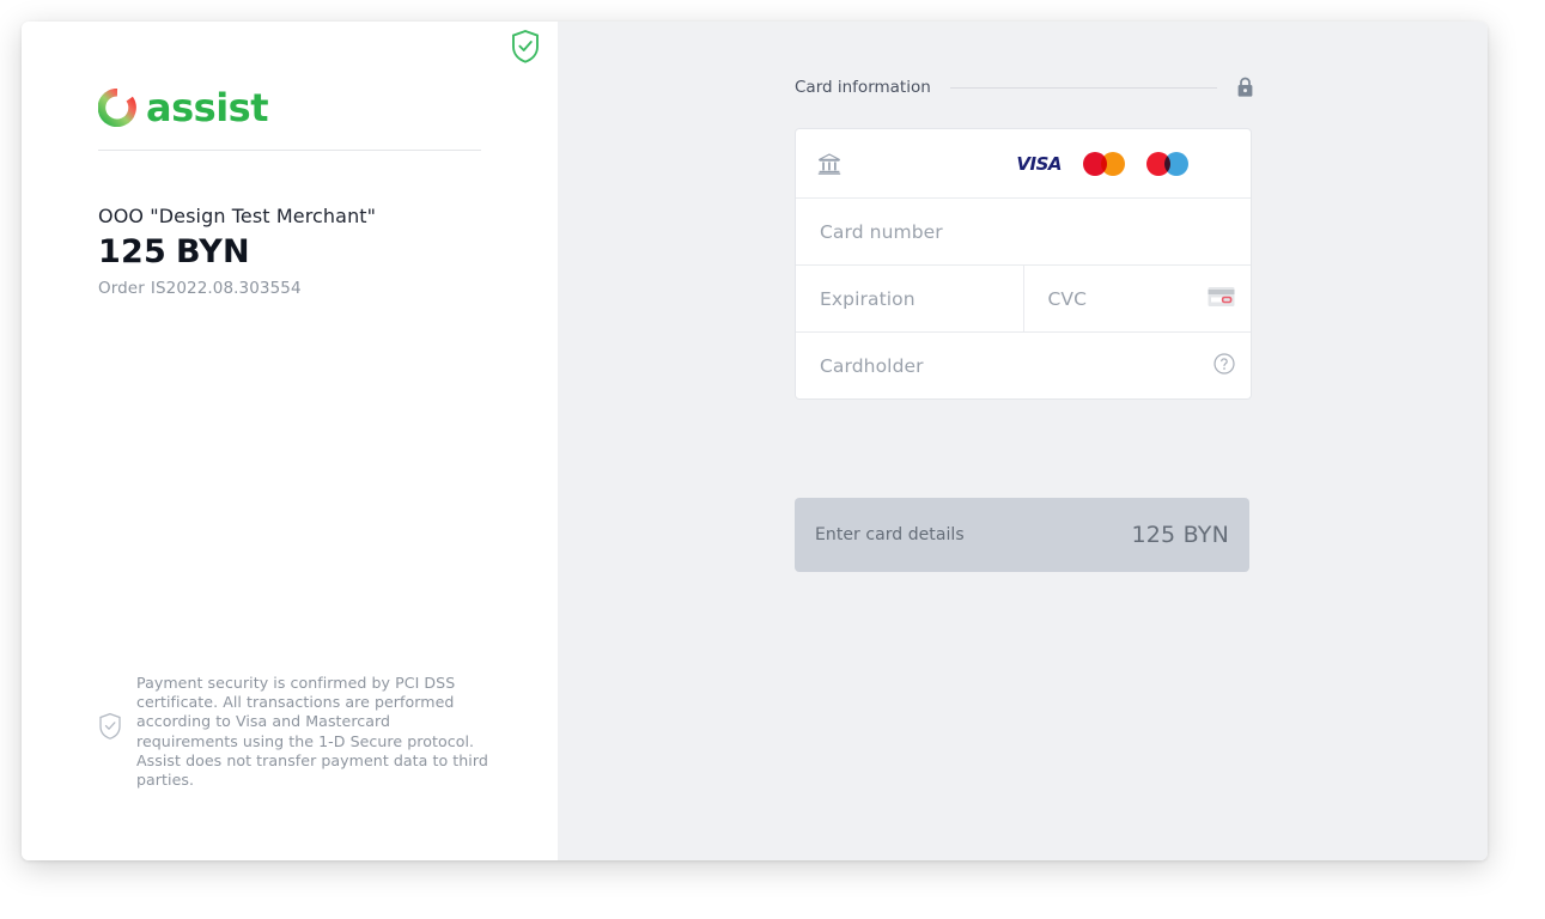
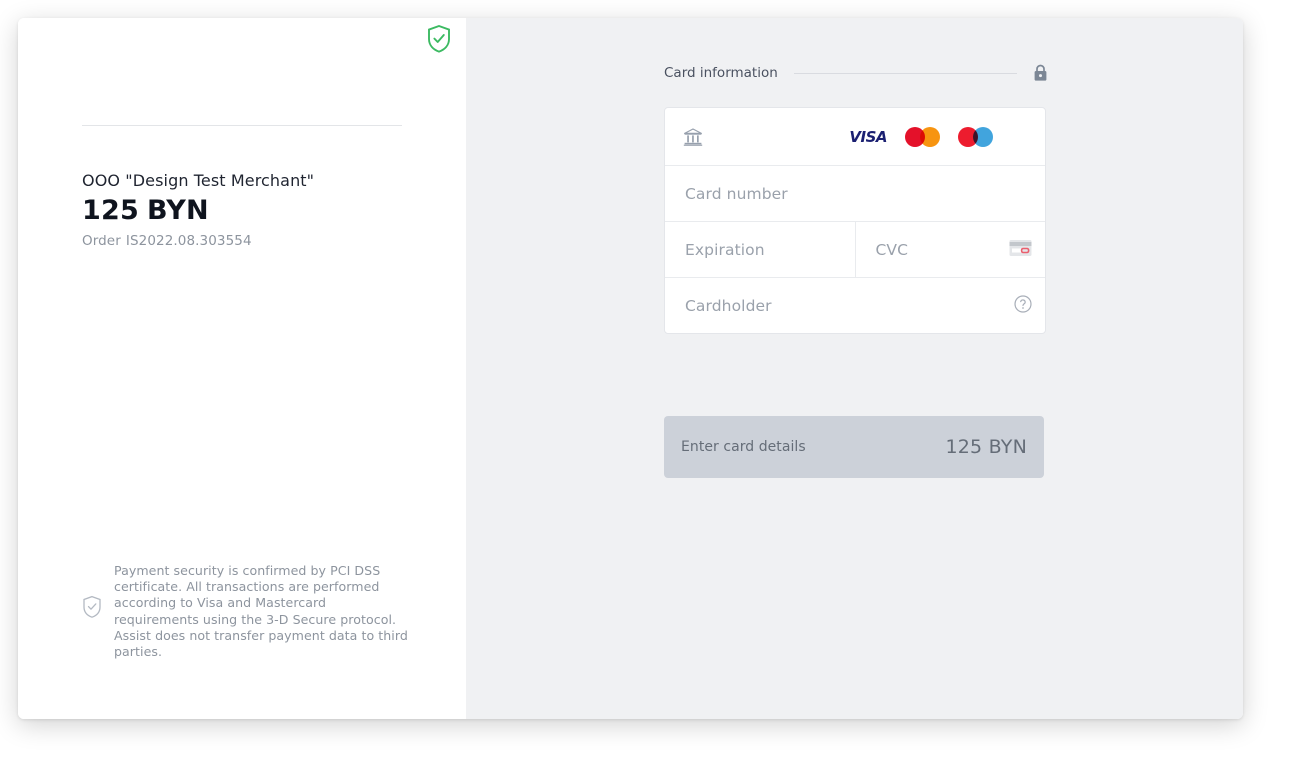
- assist
  OOO "Design Test Merchant"
  125 BYN
  Order IS2022.08.303554
- Payment security is confirmed by PCI DSS certificate. All transactions are performed according to Visa and Mastercard requirements using the 1-D Secure protocol. Assist does not transfer payment data to third parties.
+ Payment security is confirmed by PCI DSS certificate. All transactions are performed according to Visa and Mastercard requirements using the 3-D Secure protocol. Assist does not transfer payment data to third parties.
  Card information
  VISA
  Card number
  Expiration
  CVC
  Cardholder
  Enter card details
  125 BYN
